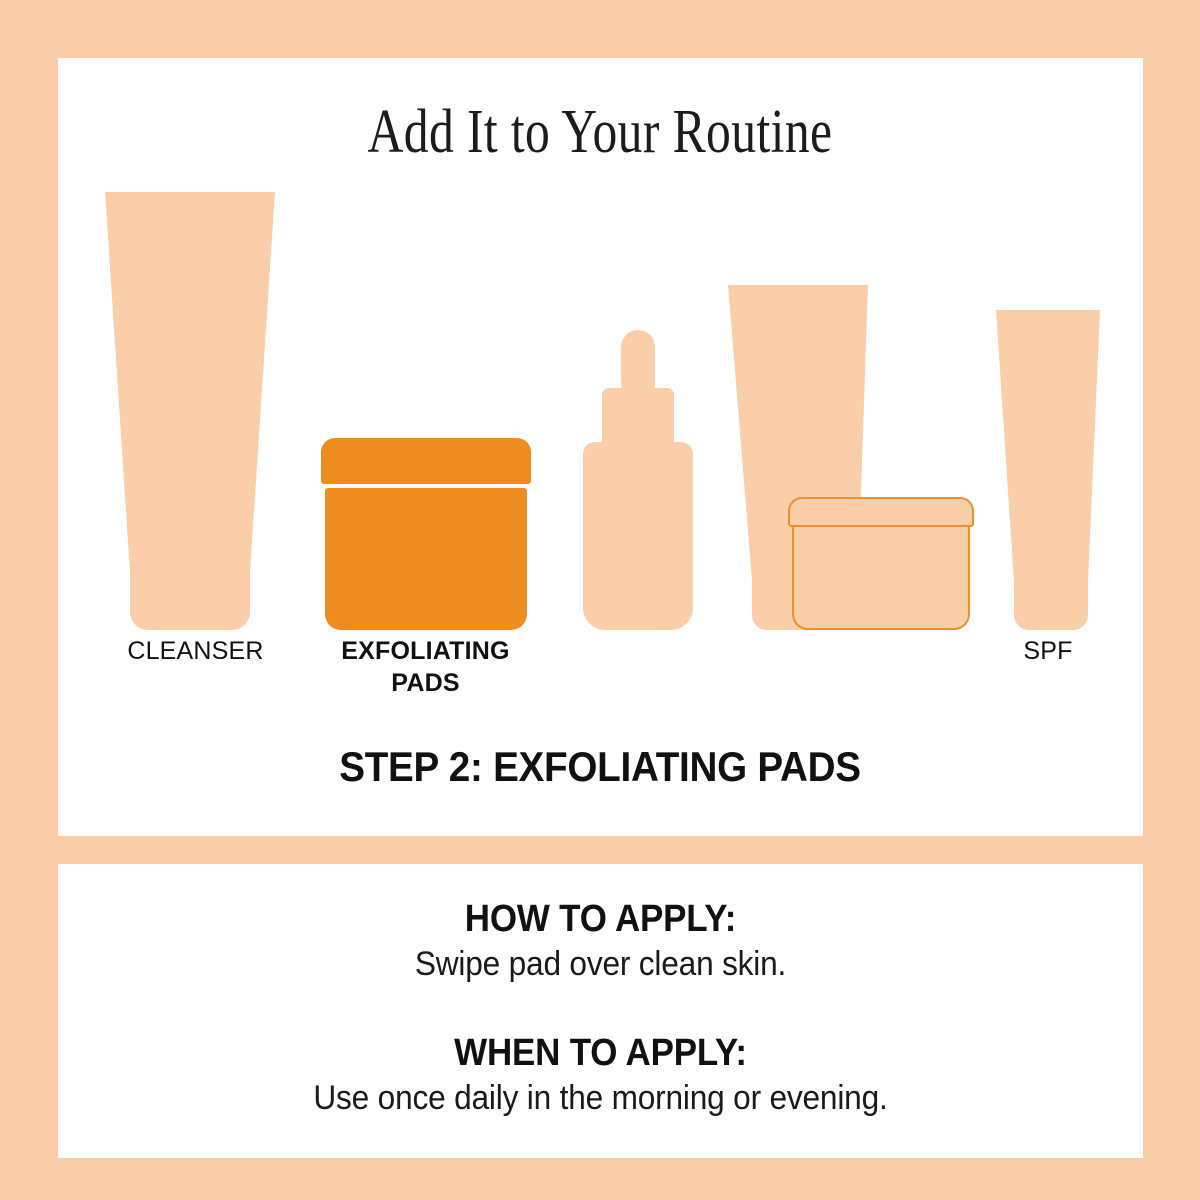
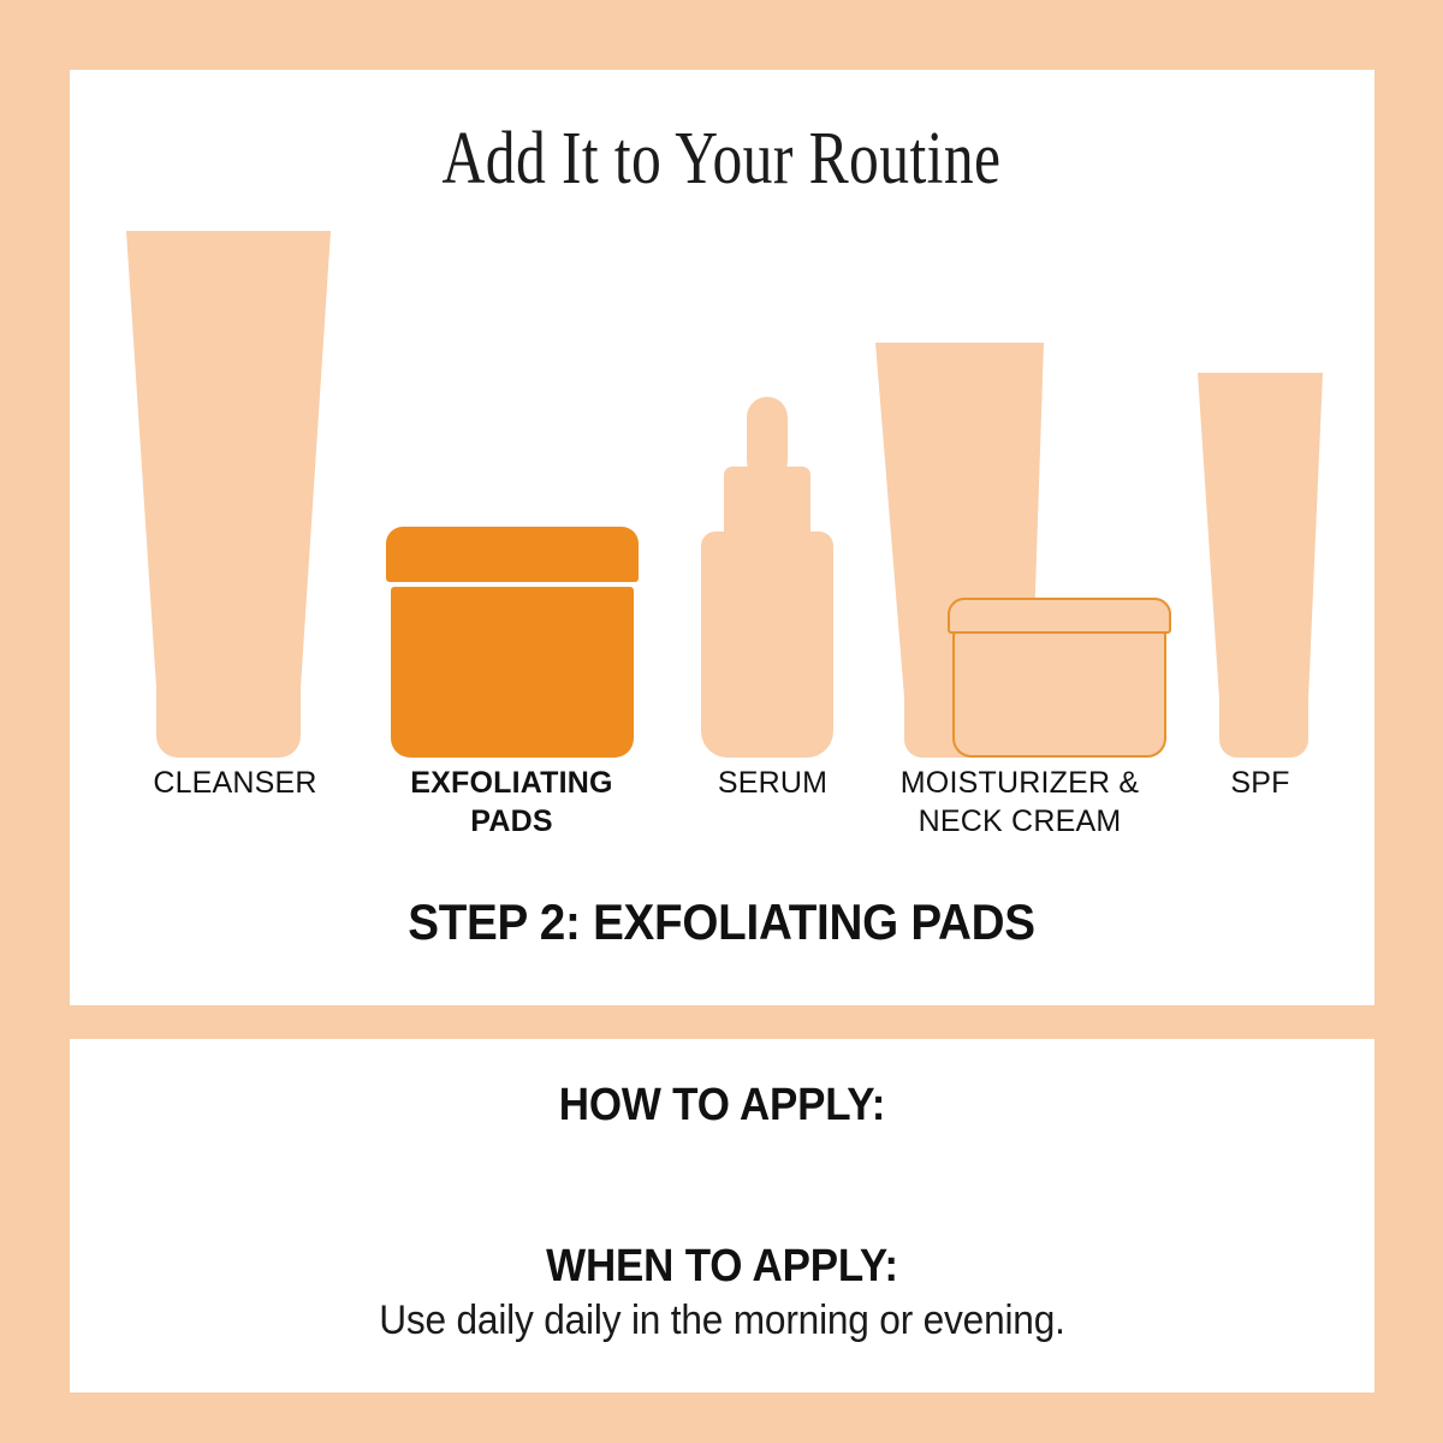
  Add It to Your Routine
  CLEANSER
  EXFOLIATING PADS
+ SERUM
+ MOISTURIZER & NECK CREAM
  SPF
  STEP 2: EXFOLIATING PADS
  HOW TO APPLY:
- Swipe pad over clean skin.
  WHEN TO APPLY:
- Use once daily in the morning or evening.
+ Use daily daily in the morning or evening.
